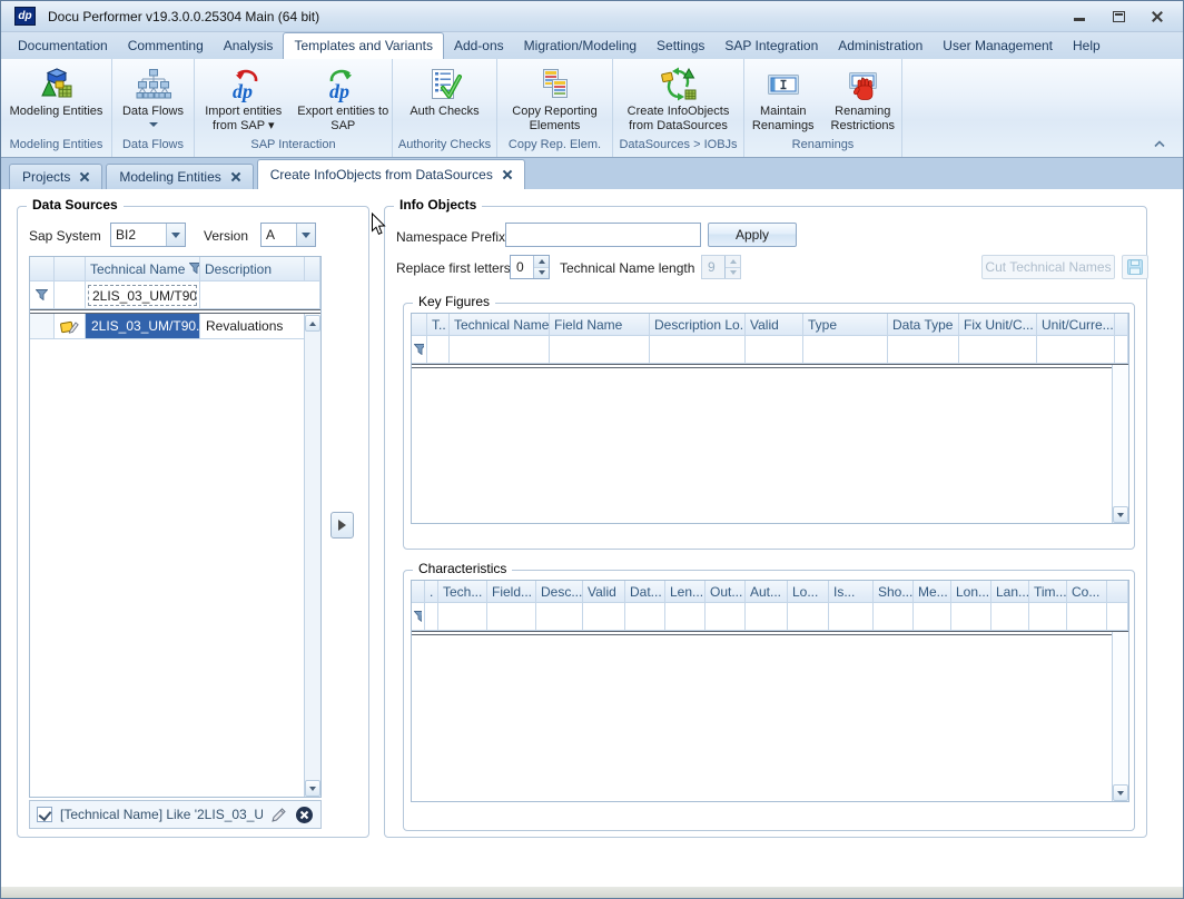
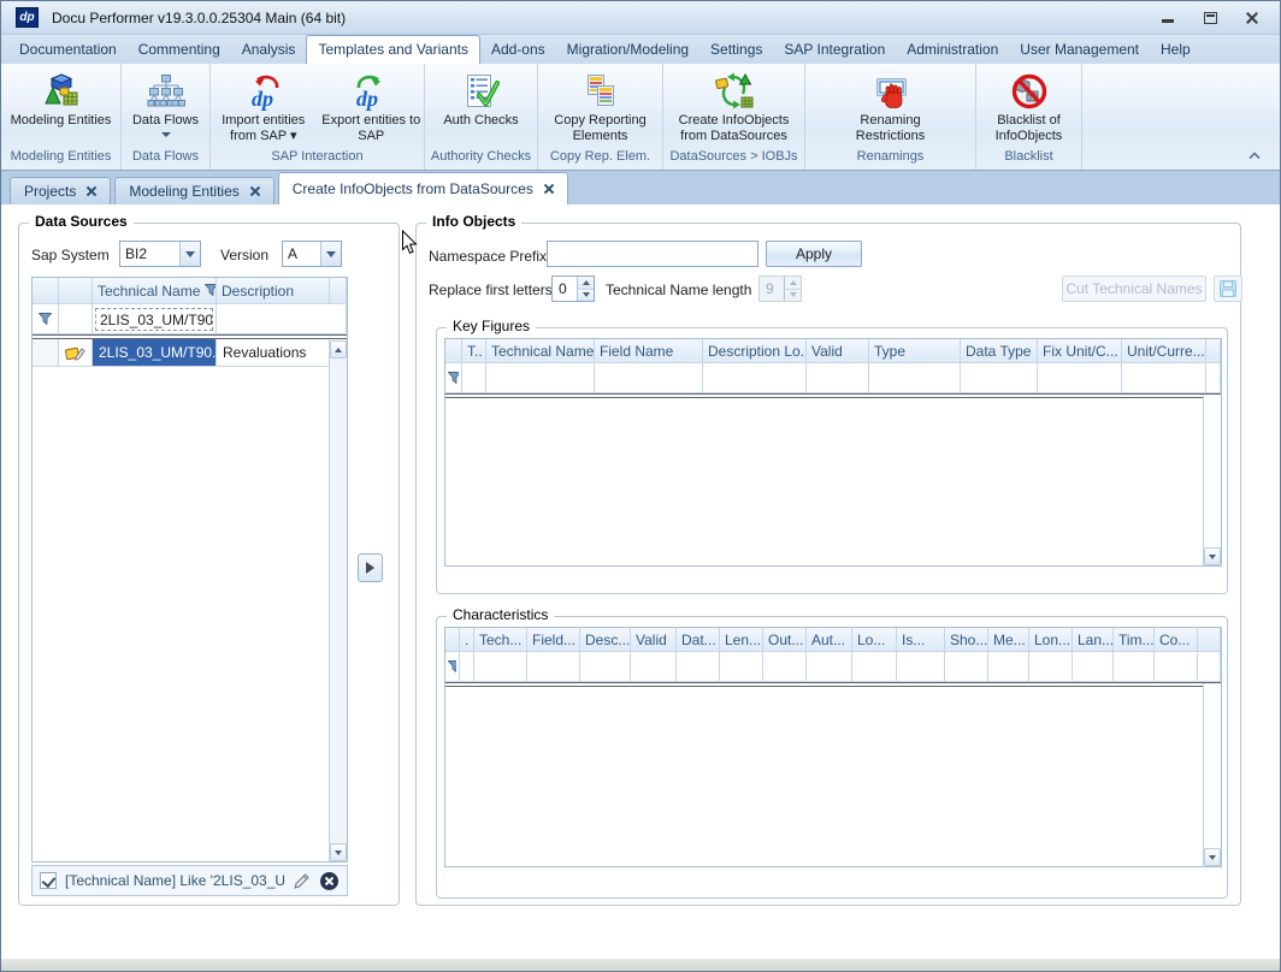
  dp
  Docu Performer v19.3.0.0.25304 Main (64 bit)
  Documentation
  Commenting
  Analysis
  Templates and Variants
  Add-ons
  Migration/Modeling
  Settings
  SAP Integration
  Administration
  User Management
  Help
  Modeling Entities
  Modeling Entities
  Data Flows
  Data Flows
  dp
  Import entities from SAP ▾
  dp
  Export entities to SAP
  SAP Interaction
  Auth Checks
  Authority Checks
  Copy Reporting Elements
  Copy Rep. Elem.
  Create InfoObjects from DataSources
  DataSources > IOBJs
- Maintain Renamings
  Renaming Restrictions
  Renamings
+ Blacklist of InfoObjects
+ Blacklist
  Projects
  Modeling Entities
  Create InfoObjects from DataSources
  Data Sources
  Sap System
  BI2
  Version
  A
  Technical Name
  Description
  2LIS_03_UM/T90
  2LIS_03_UM/T90.
  Revaluations
  [Technical Name] Like '2LIS_03_U
  Info Objects
  Namespace Prefix
  Apply
  Replace first letters
  0
  Technical Name length
  9
  Cut Technical Names
  Key Figures
  T..
  Technical Name
  Field Name
  Description Lo.
  Valid
  Type
  Data Type
  Fix Unit/C...
  Unit/Curre...
  Characteristics
  .
  Tech...
  Field...
  Desc...
  Valid
  Dat...
  Len...
  Out...
  Aut...
  Lo...
  Is...
  Sho...
  Me...
  Lon...
  Lan...
  Tim...
  Co...
